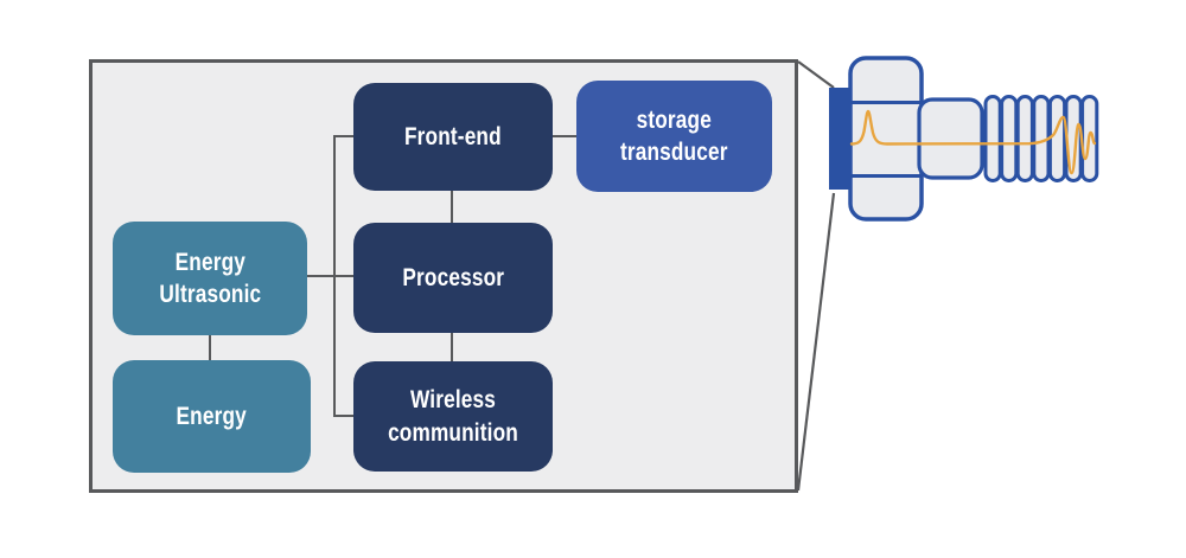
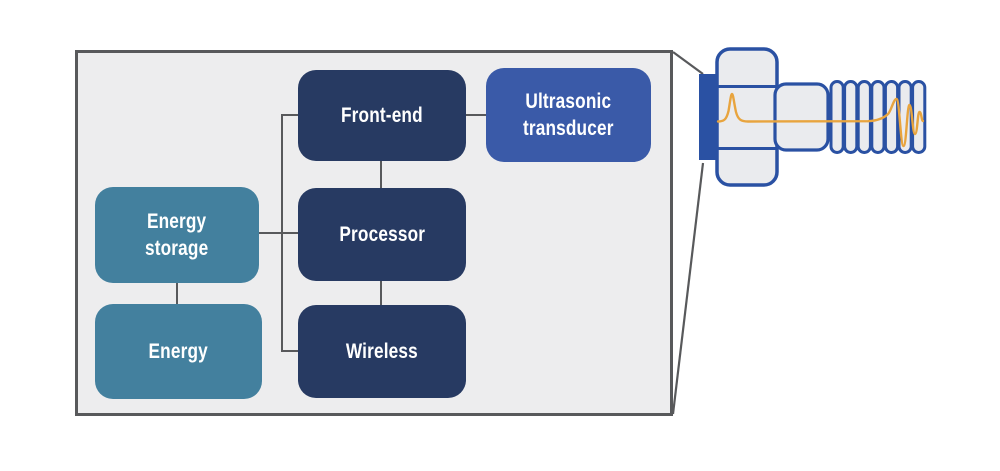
  Front-end
- storage
+ Ultrasonic
  transducer
  Energy
- Ultrasonic
+ storage
  Processor
  Energy
  Wireless
- communition
